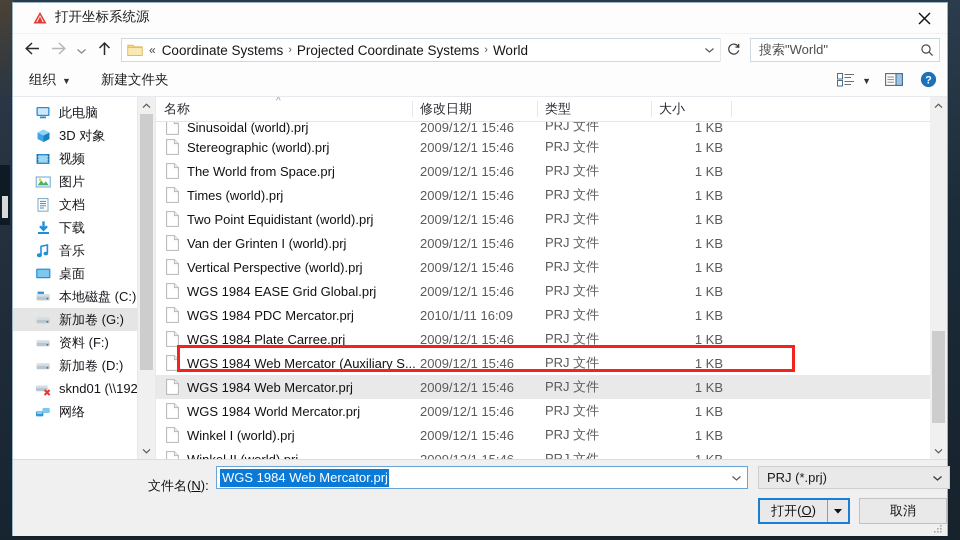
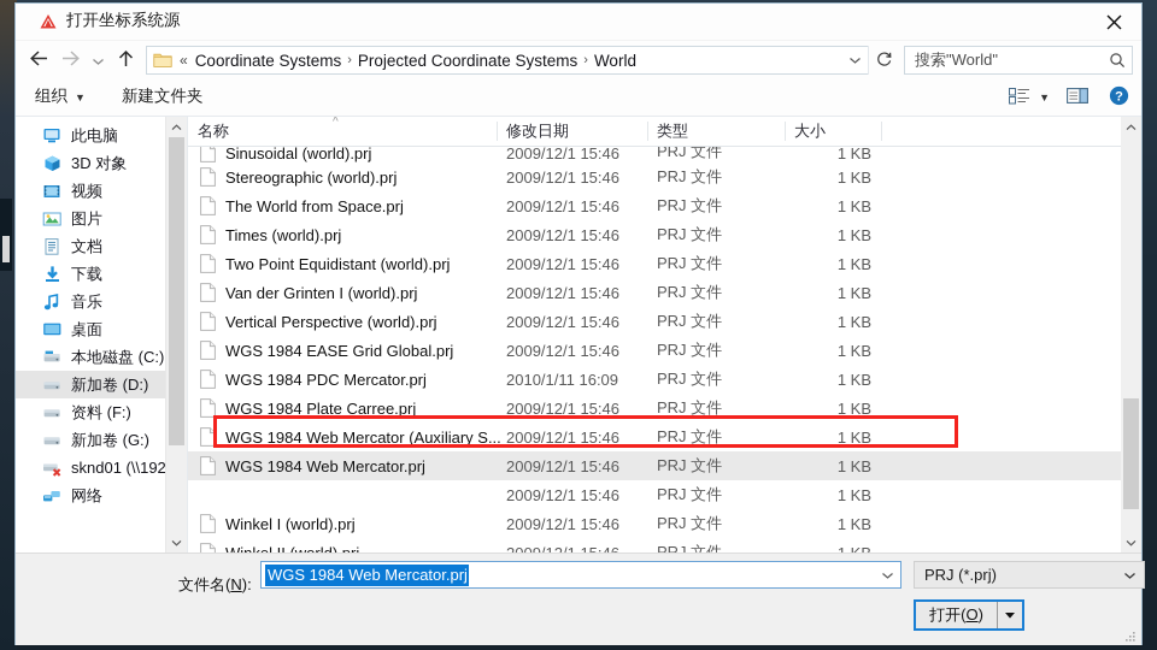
  打开坐标系统源
  «
  Coordinate Systems
  ›
  Projected Coordinate Systems
  ›
  World
  搜索"World"
  组织
  ▼
  新建文件夹
  ▼
  ?
  此电脑
  3D 对象
  视频
  图片
  文档
  下载
  音乐
  桌面
  本地磁盘 (C:)
- 新加卷 (G:)
+ 新加卷 (D:)
  资料 (F:)
- 新加卷 (D:)
+ 新加卷 (G:)
  sknd01 (\\192
  网络
  名称
  ^
  修改日期
  类型
  大小
  Sinusoidal (world).prj
  2009/12/1 15:46
  PRJ 文件
  1 KB
  Stereographic (world).prj
  2009/12/1 15:46
  PRJ 文件
  1 KB
  The World from Space.prj
  2009/12/1 15:46
  PRJ 文件
  1 KB
  Times (world).prj
  2009/12/1 15:46
  PRJ 文件
  1 KB
  Two Point Equidistant (world).prj
  2009/12/1 15:46
  PRJ 文件
  1 KB
  Van der Grinten I (world).prj
  2009/12/1 15:46
  PRJ 文件
  1 KB
  Vertical Perspective (world).prj
  2009/12/1 15:46
  PRJ 文件
  1 KB
  WGS 1984 EASE Grid Global.prj
  2009/12/1 15:46
  PRJ 文件
  1 KB
  WGS 1984 PDC Mercator.prj
  2010/1/11 16:09
  PRJ 文件
  1 KB
  WGS 1984 Plate Carree.prj
  2009/12/1 15:46
  PRJ 文件
  1 KB
  WGS 1984 Web Mercator (Auxiliary S...
  2009/12/1 15:46
  PRJ 文件
  1 KB
  WGS 1984 Web Mercator.prj
  2009/12/1 15:46
  PRJ 文件
  1 KB
- WGS 1984 World Mercator.prj
  2009/12/1 15:46
  PRJ 文件
  1 KB
  Winkel I (world).prj
  2009/12/1 15:46
  PRJ 文件
  1 KB
  文件名(N):
  WGS 1984 Web Mercator.prj
  PRJ (*.prj)
  打开(O)
- 取消
